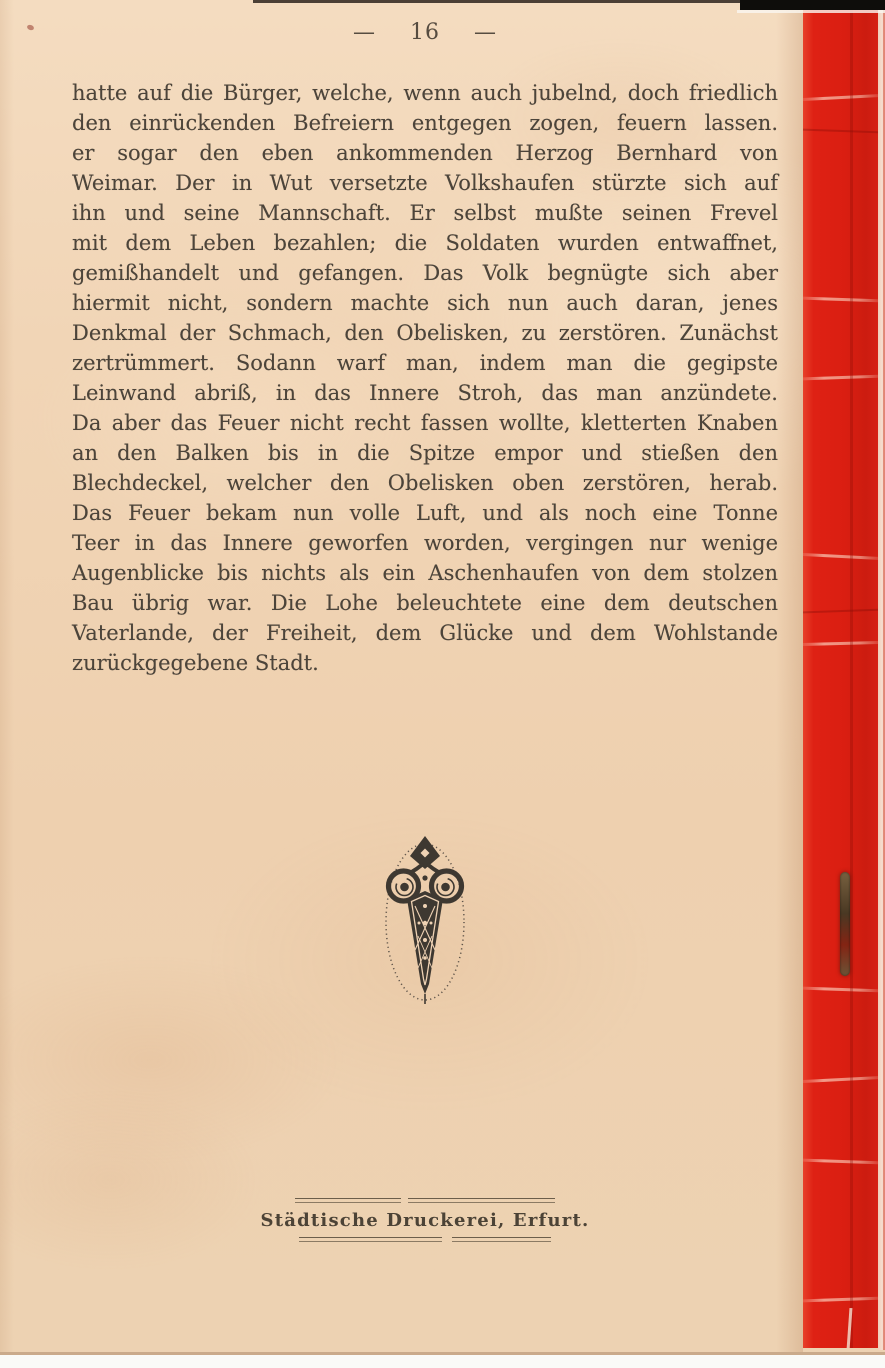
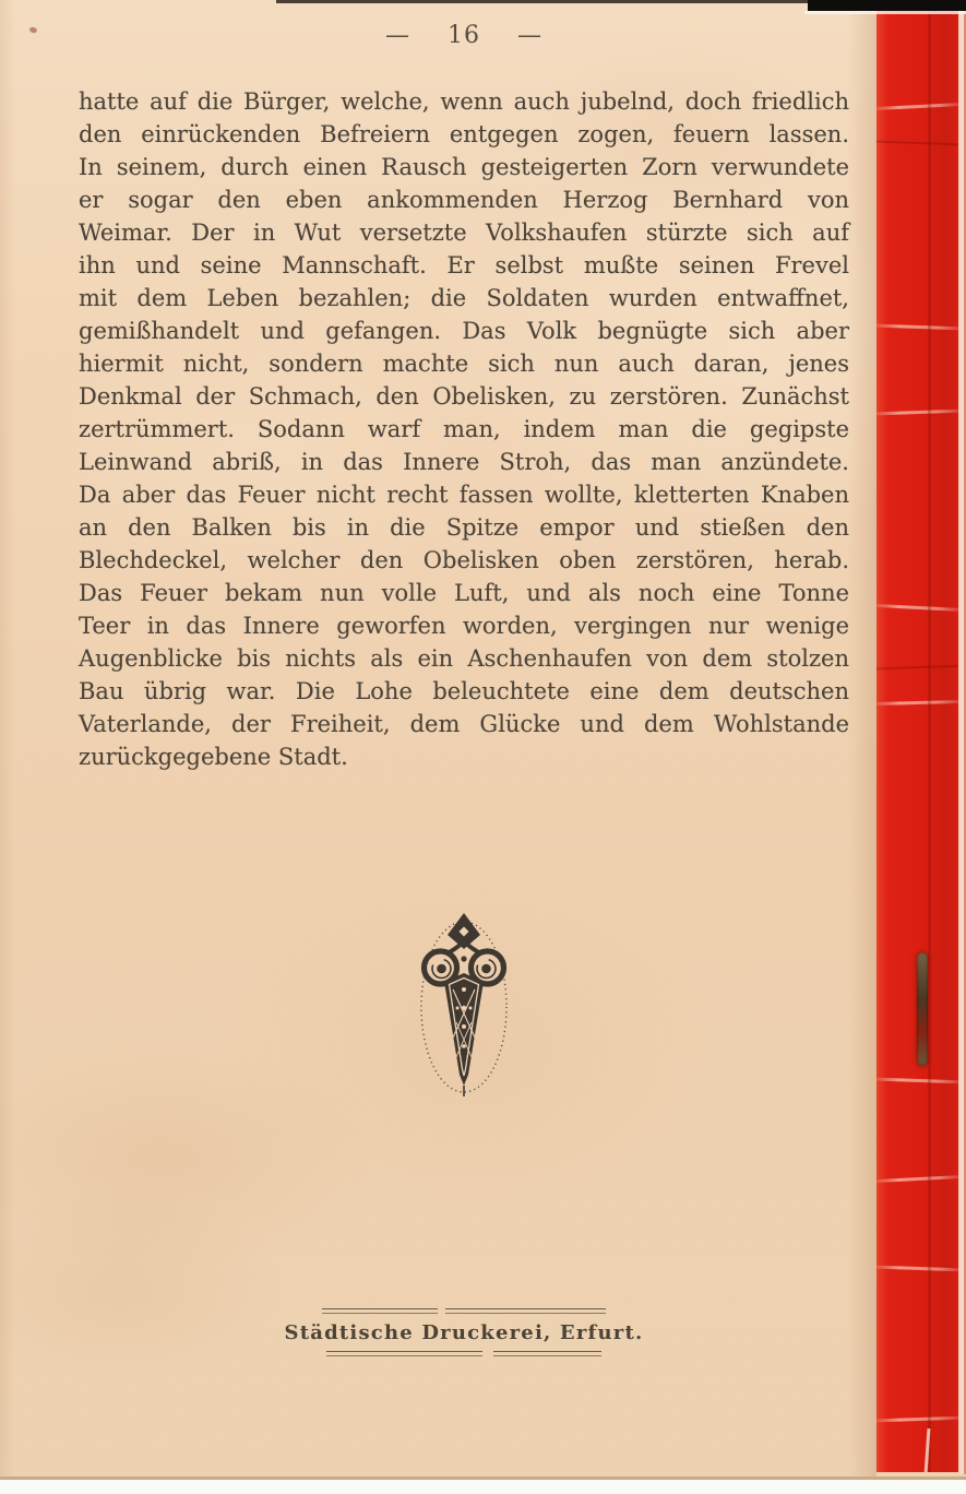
  — 16 —
  hatte auf die Bürger, welche, wenn auch jubelnd, doch friedlich
  den einrückenden Befreiern entgegen zogen, feuern lassen.
+ In seinem, durch einen Rausch gesteigerten Zorn verwundete
  er sogar den eben ankommenden Herzog Bernhard von
  Weimar. Der in Wut versetzte Volkshaufen stürzte sich auf
  ihn und seine Mannschaft. Er selbst mußte seinen Frevel
  mit dem Leben bezahlen; die Soldaten wurden entwaffnet,
  gemißhandelt und gefangen. Das Volk begnügte sich aber
  hiermit nicht, sondern machte sich nun auch daran, jenes
  Denkmal der Schmach, den Obelisken, zu zerstören. Zunächst
  zertrümmert. Sodann warf man, indem man die gegipste
  Leinwand abriß, in das Innere Stroh, das man anzündete.
  Da aber das Feuer nicht recht fassen wollte, kletterten Knaben
  an den Balken bis in die Spitze empor und stießen den
  Blechdeckel, welcher den Obelisken oben zerstören, herab.
  Das Feuer bekam nun volle Luft, und als noch eine Tonne
  Teer in das Innere geworfen worden, vergingen nur wenige
  Augenblicke bis nichts als ein Aschenhaufen von dem stolzen
  Bau übrig war. Die Lohe beleuchtete eine dem deutschen
  Vaterlande, der Freiheit, dem Glücke und dem Wohlstande
  zurückgegebene Stadt.
  Städtische Druckerei, Erfurt.
